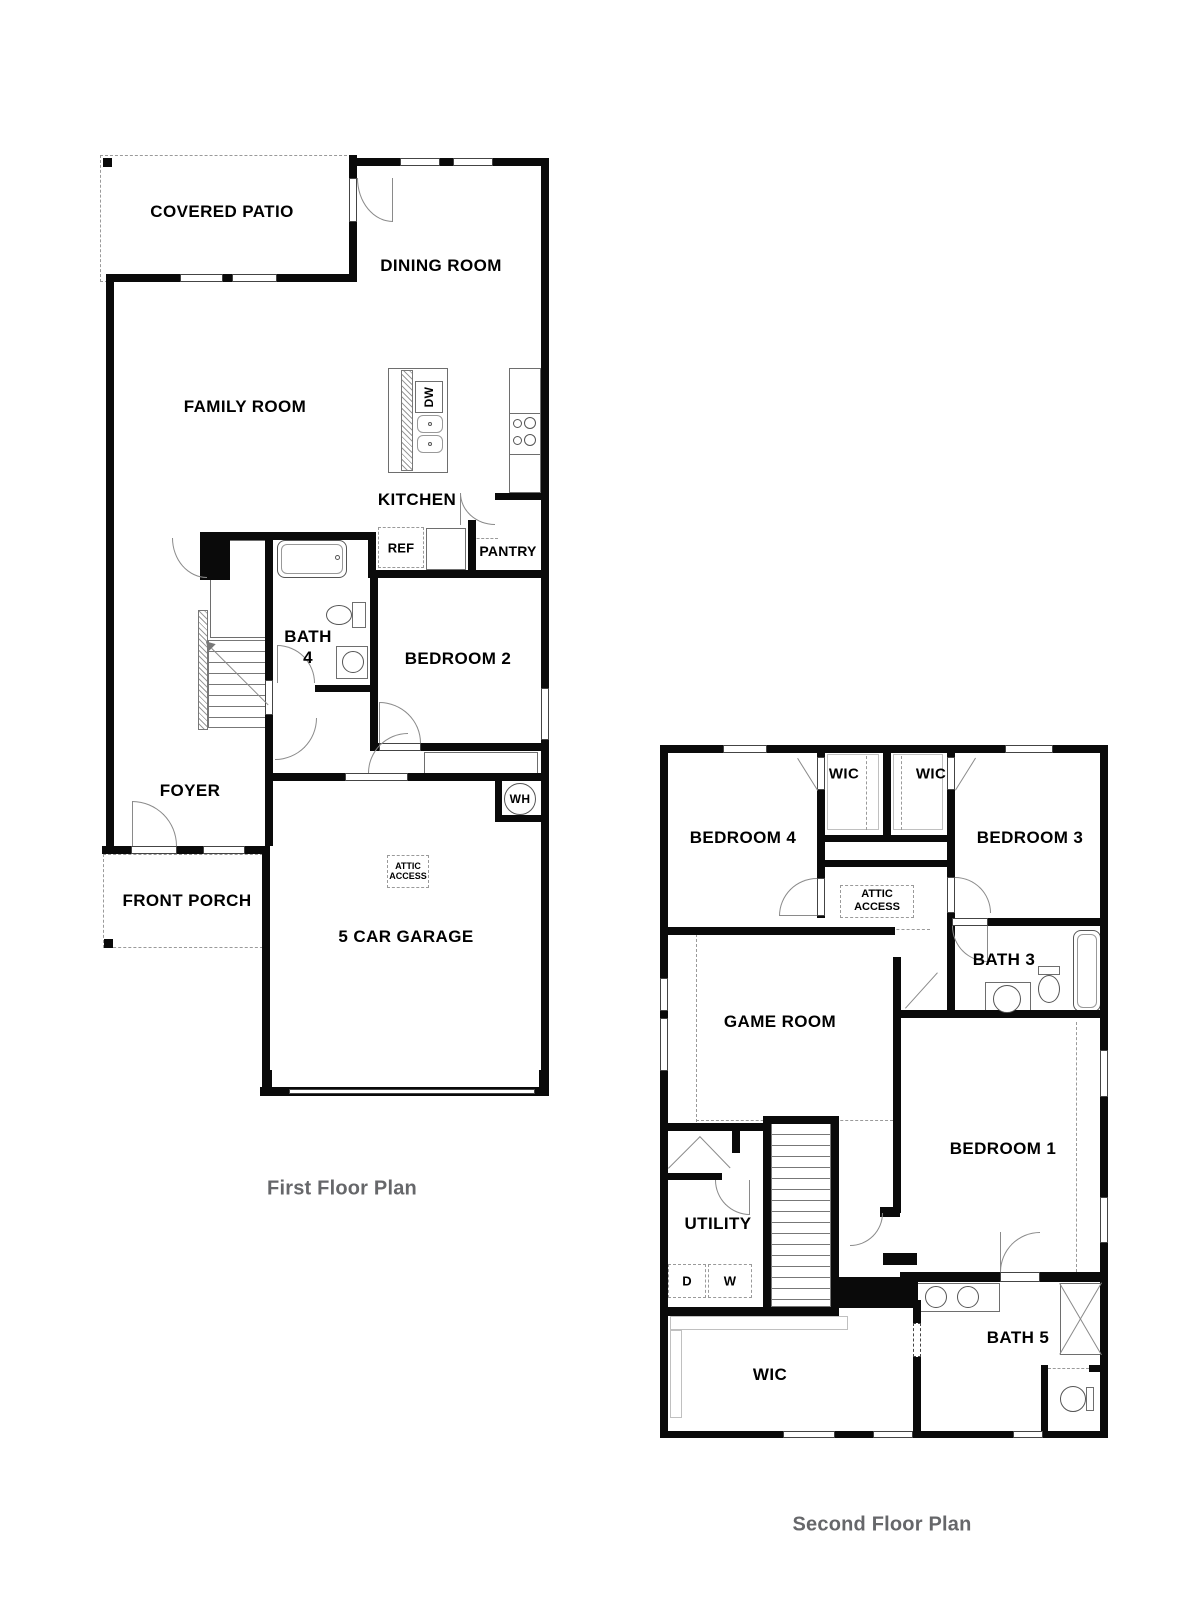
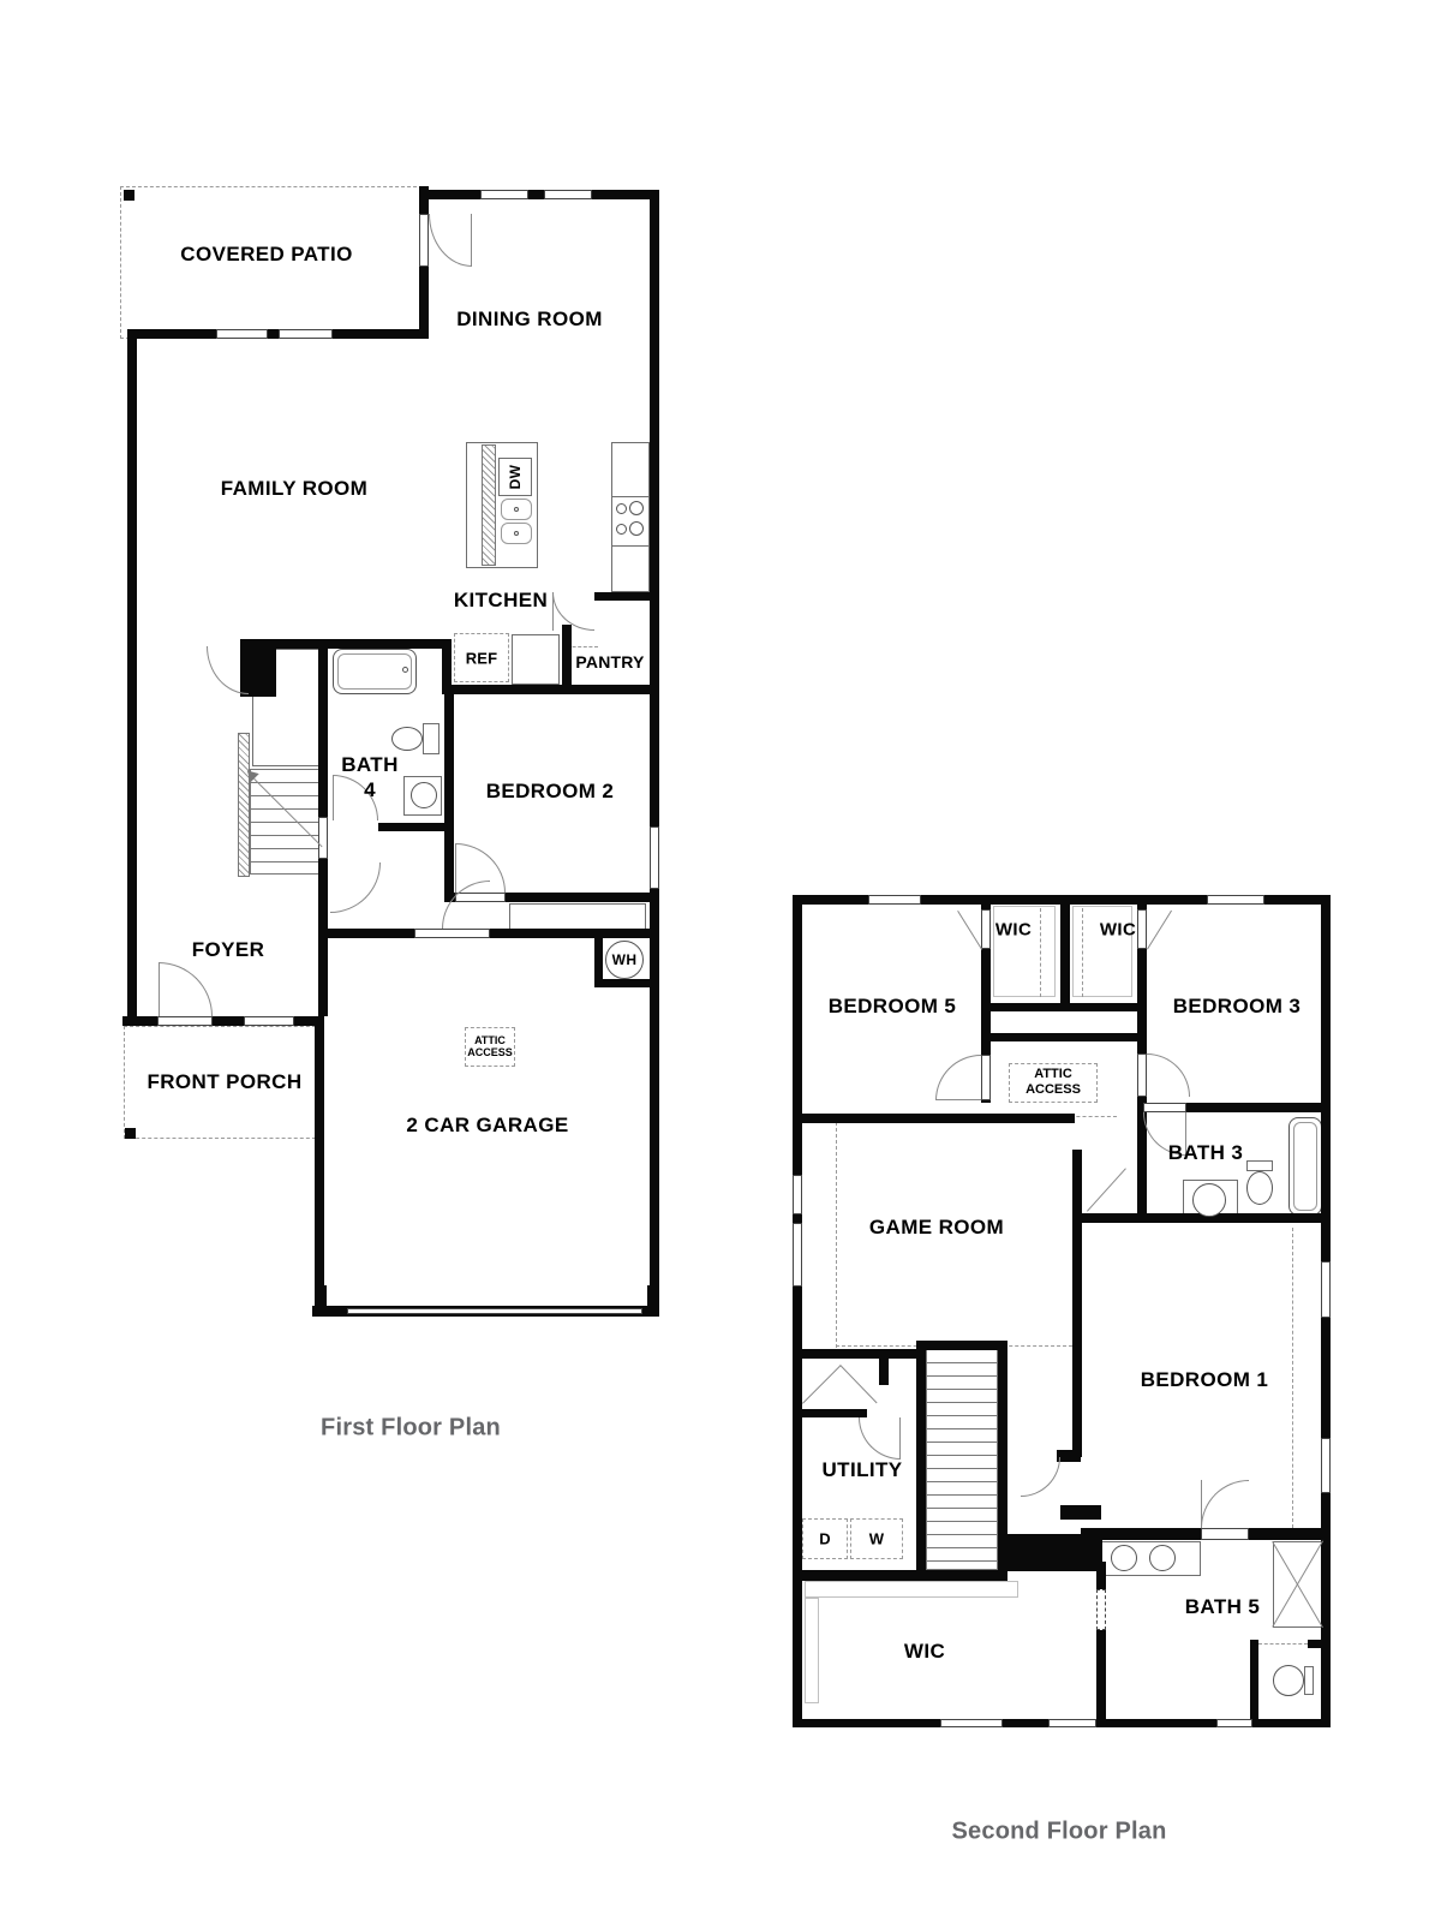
  REF
  WH
  ATTIC
  ACCESS
  COVERED PATIO
  DINING ROOM
  FAMILY ROOM
  KITCHEN
  PANTRY
  BATH
  4
  BEDROOM 2
  FOYER
  FRONT PORCH
- 5 CAR GARAGE
+ 2 CAR GARAGE
  First Floor Plan
  ATTIC
  ACCESS
  D
  W
- BEDROOM 4
+ BEDROOM 5
  WIC
  WIC
  BEDROOM 3
  BATH 3
  GAME ROOM
  BEDROOM 1
  UTILITY
  BATH 5
  WIC
  Second Floor Plan
